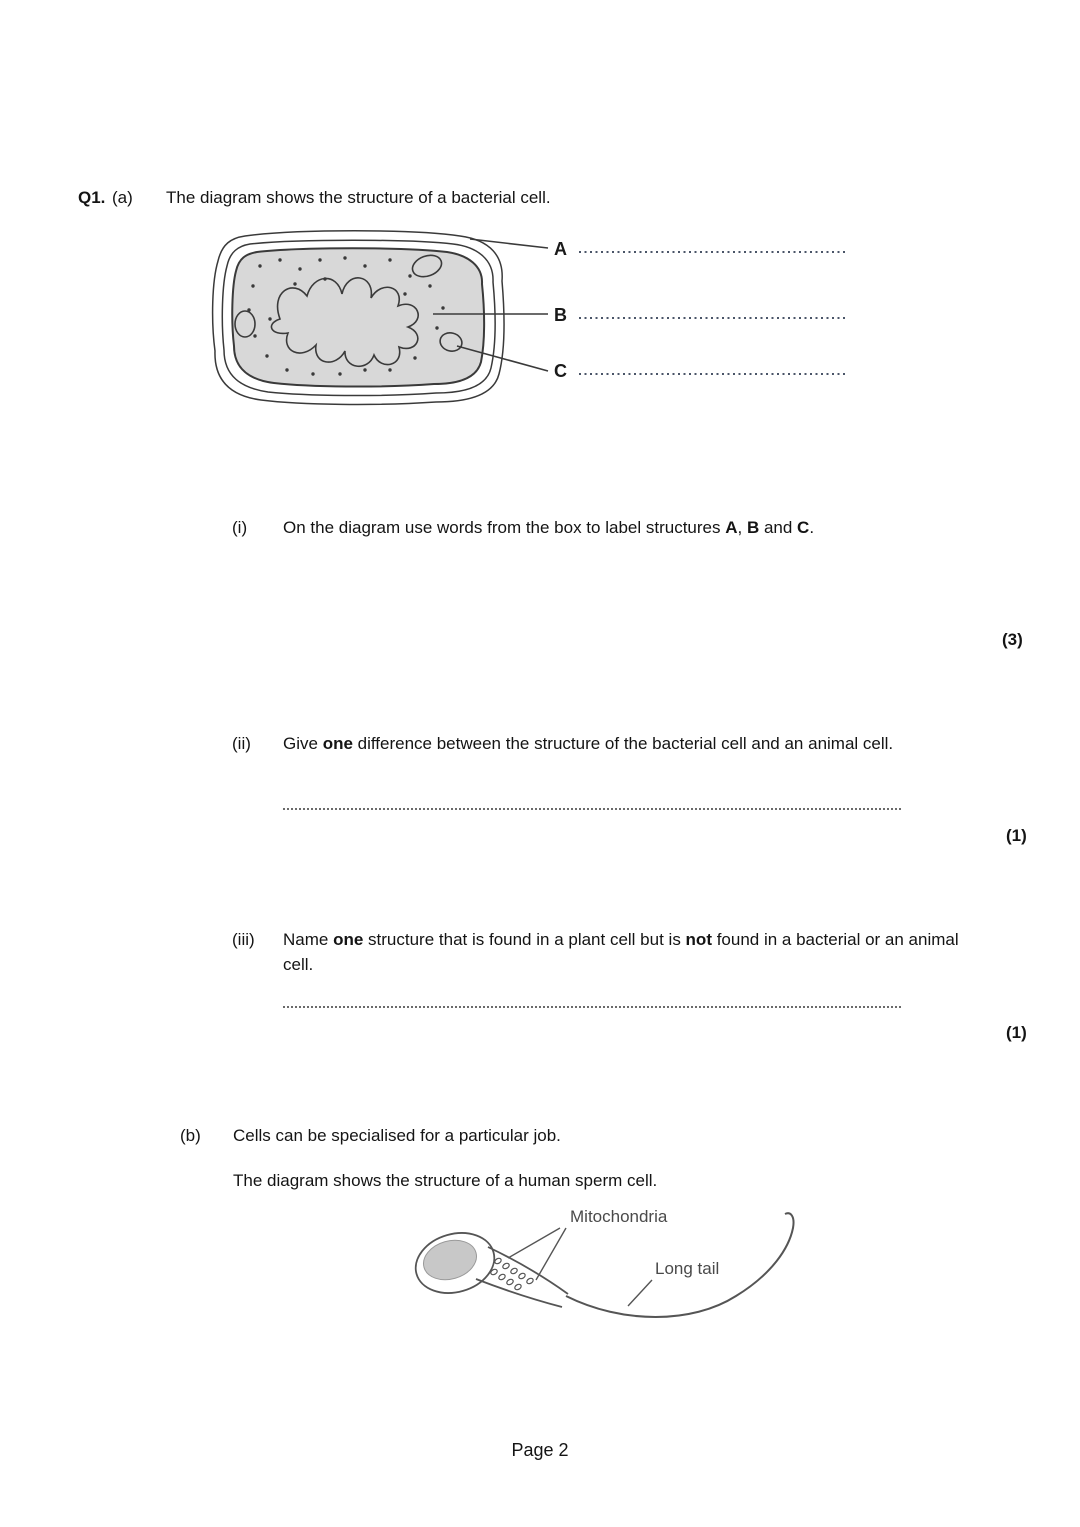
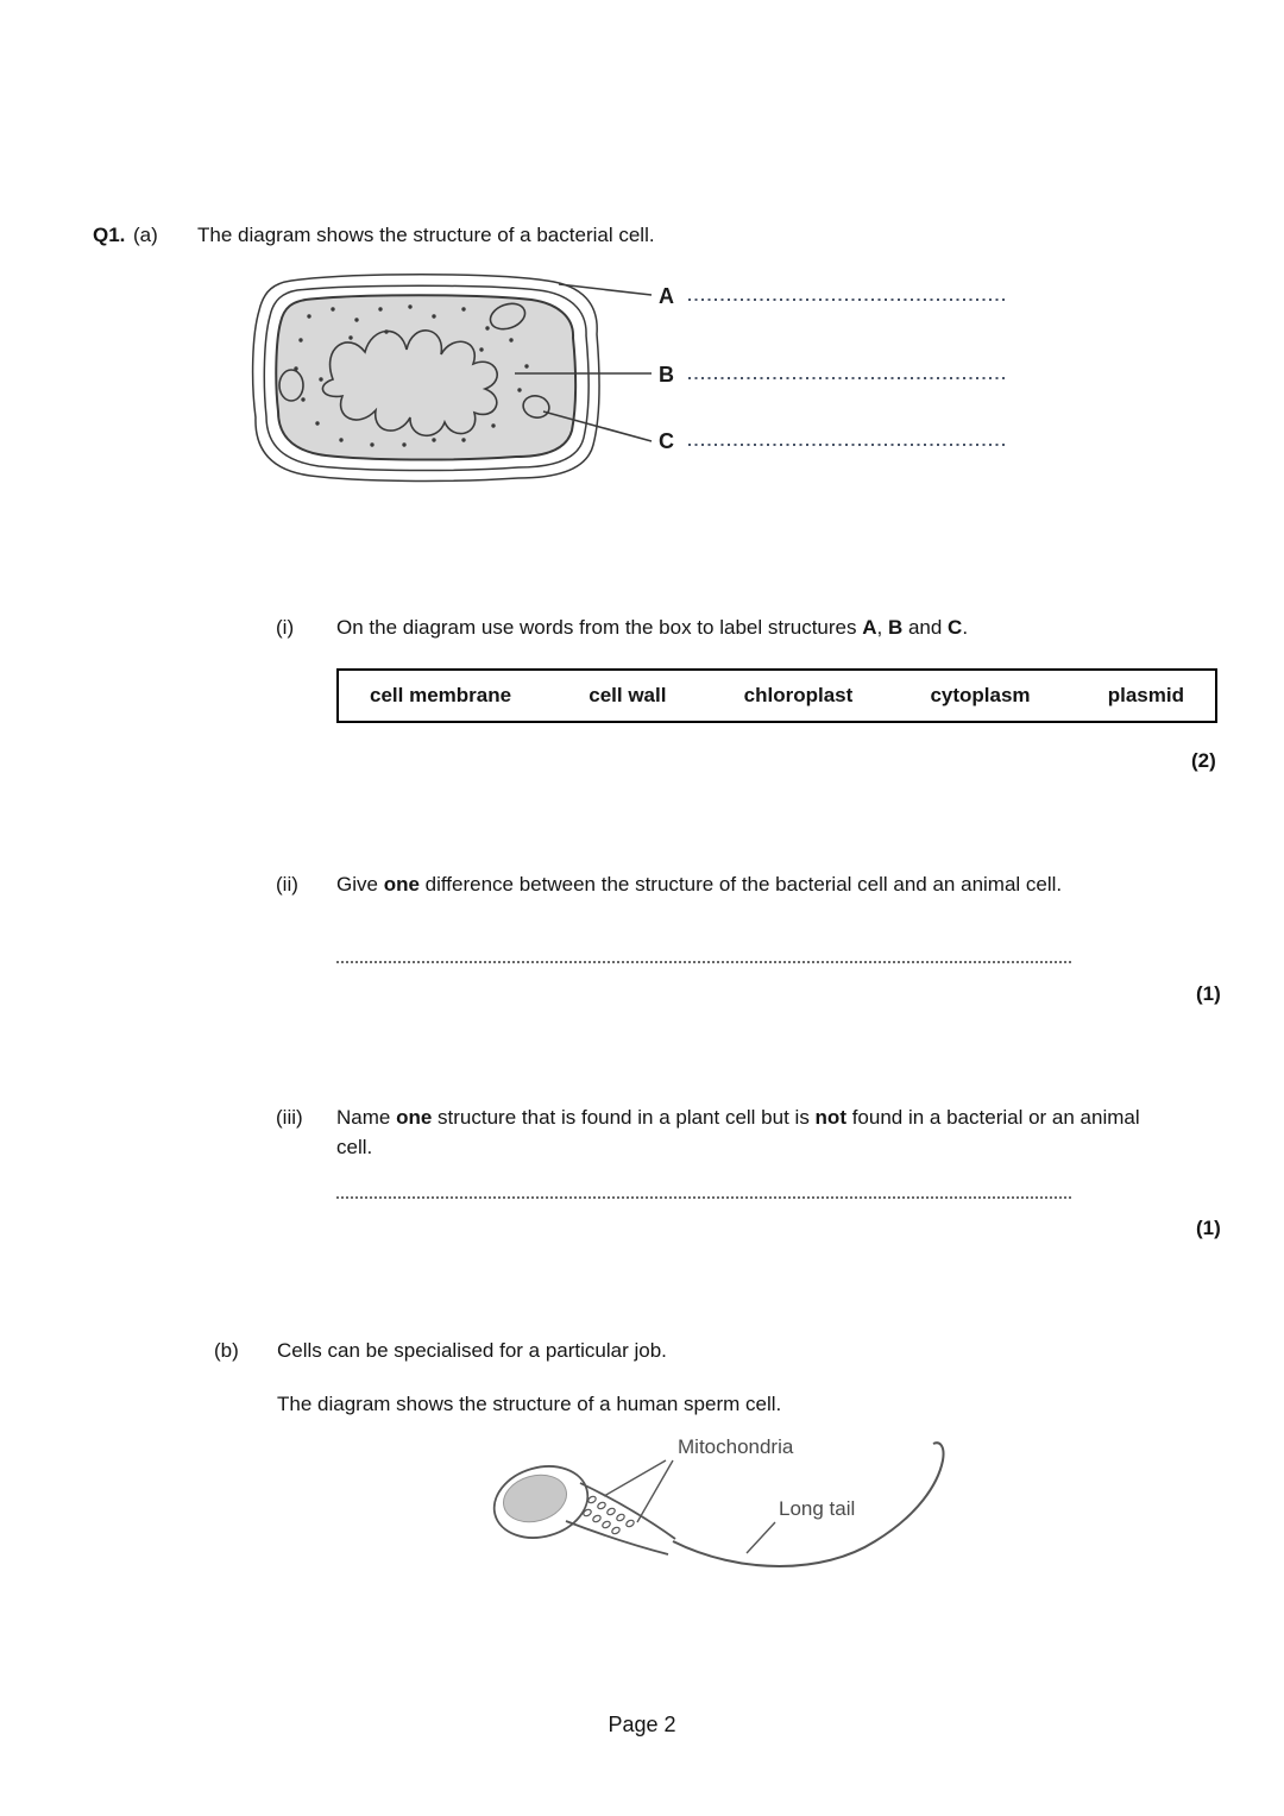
  Q1.
  (a)
  The diagram shows the structure of a bacterial cell.
  A
  B
  C
  (i)
  On the diagram use words from the box to label structures A, B and C.
+ cell membrane
+ cell wall
+ chloroplast
+ cytoplasm
+ plasmid
- (3)
+ (2)
  (ii)
  Give one difference between the structure of the bacterial cell and an animal cell.
  (1)
  (iii)
  Name one structure that is found in a plant cell but is not found in a bacterial or an animal cell.
  (1)
  (b)
  Cells can be specialised for a particular job.
  The diagram shows the structure of a human sperm cell.
  Mitochondria
  Long tail
  Page 2
